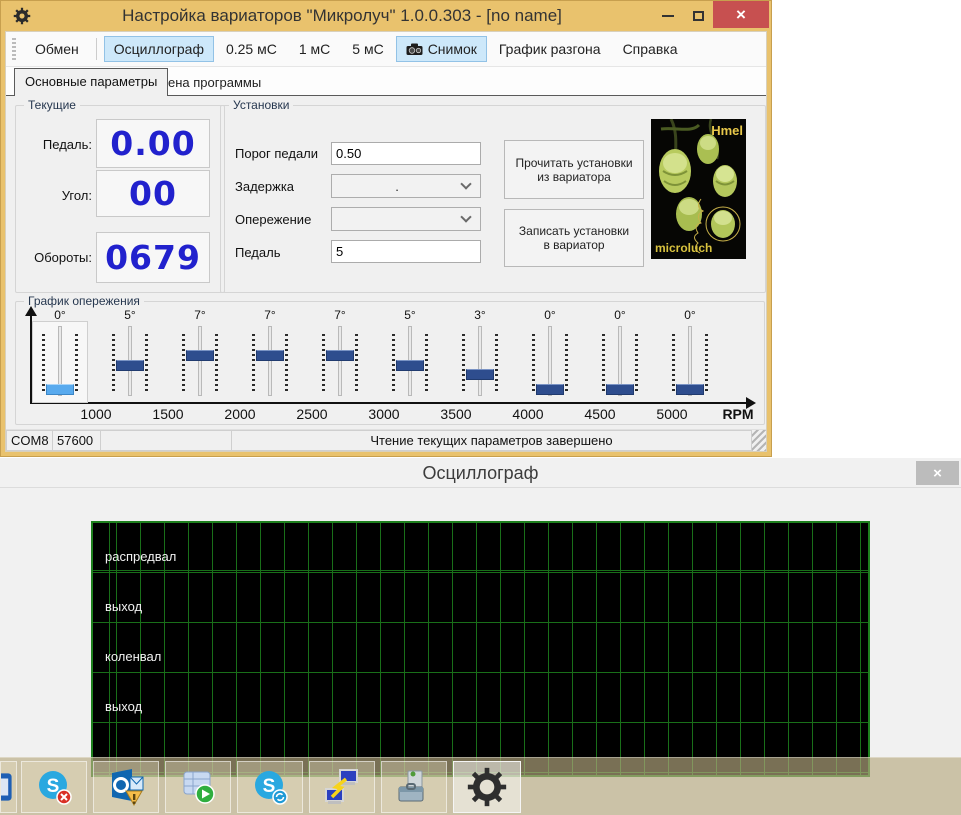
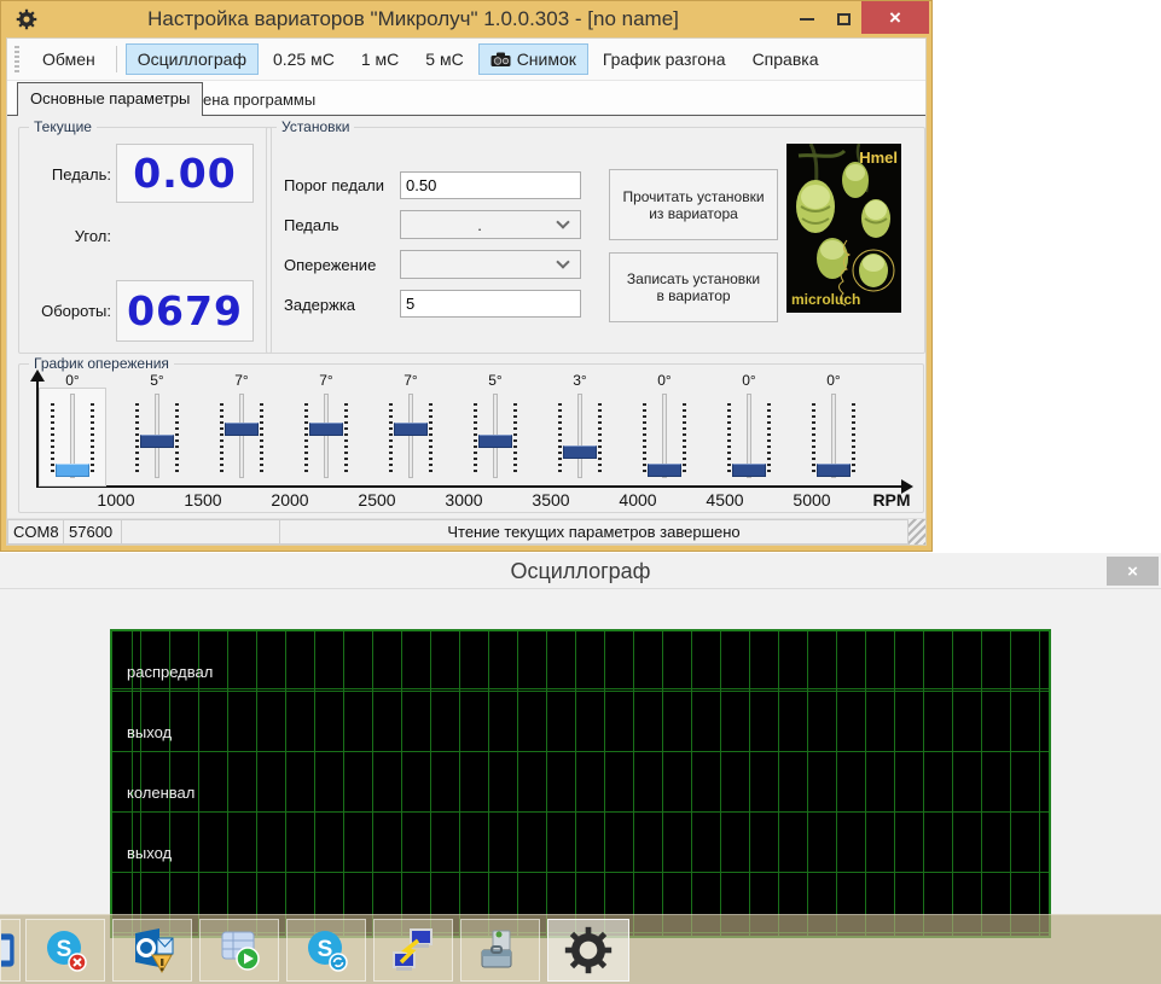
  Настройка вариаторов "Микролуч" 1.0.0.303 - [no name]
  ×
  Обмен
  Осциллограф
  0.25 мС
  1 мС
  5 мС
  Снимок
  График разгона
  Справка
  Основные параметры
  ена программы
  Текущие
  Педаль:
  0.00
  Угол:
- 00
  Обороты:
  0679
  Установки
  Порог педали
  0.50
- Задержка
+ Педаль
  .
  Опережение
- Педаль
+ Задержка
  5
  Прочитать установки из вариатора
  Записать установки в вариатор
  Hmel
  microluch
  График опережения
  0°
  5°
  7°
  7°
  7°
  5°
  3°
  0°
  0°
  0°
  1000
  1500
  2000
  2500
  3000
  3500
  4000
  4500
  5000
  RPM
  COM8
  57600
  Чтение текущих параметров завершено
  Осциллограф
  ×
  распредвал
  выход
  коленвал
  выход
  S
  S
